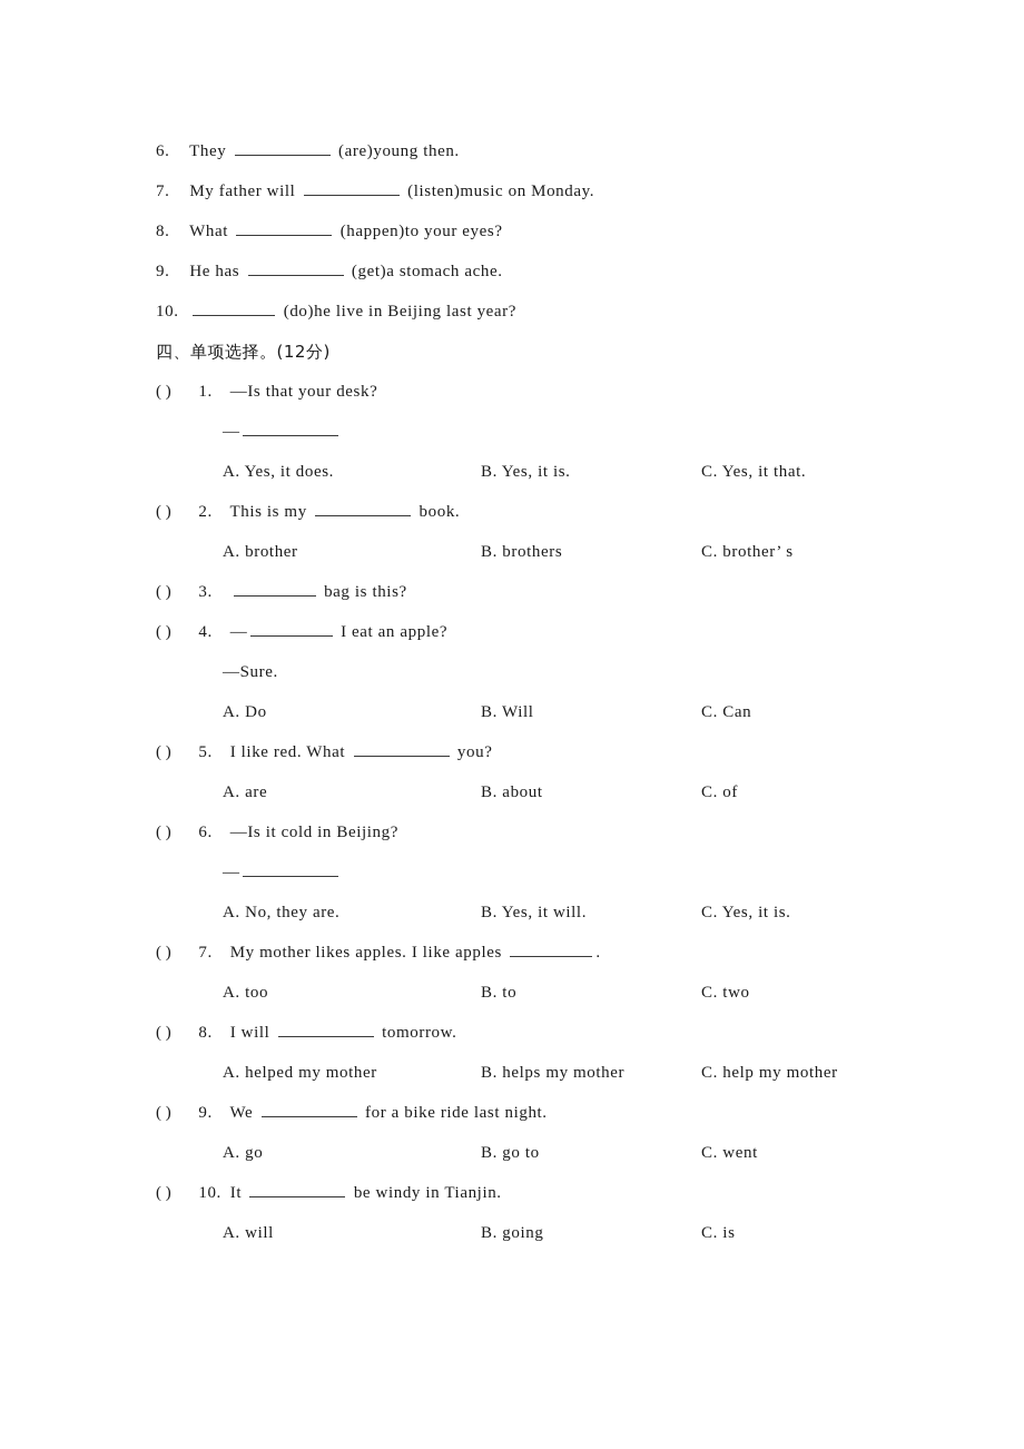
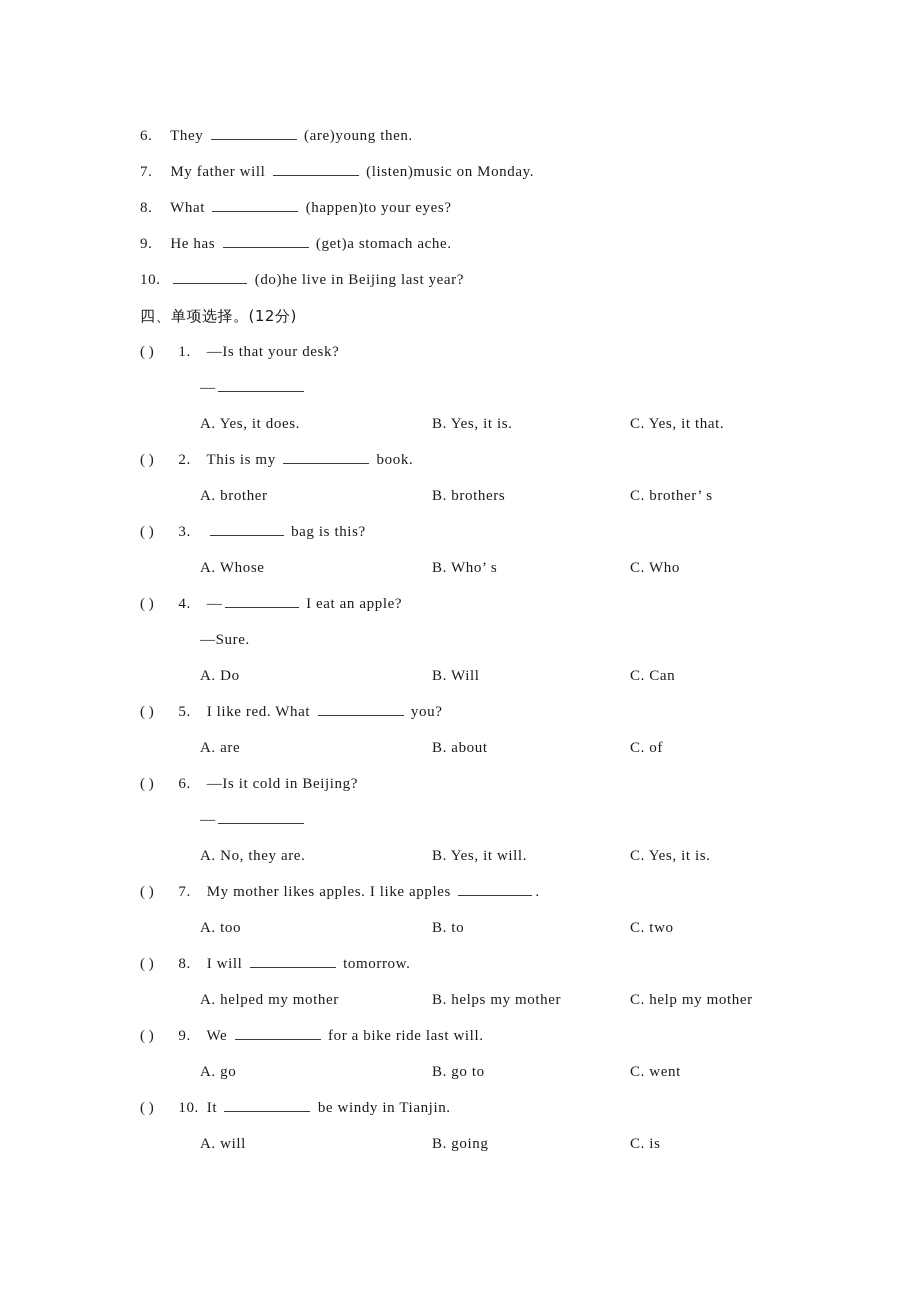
  6. They (are)young then.
  7. My father will (listen)music on Monday.
  8. What (happen)to your eyes?
  9. He has (get)a stomach ache.
  10. (do)he live in Beijing last year?
  四、单项选择。(12分)
  ( ) 1. —Is that your desk?
  —
  A. Yes, it does.
  B. Yes, it is.
  C. Yes, it that.
  ( ) 2. This is my book.
  A. brother
  B. brothers
  C. brother’ s
  ( ) 3. bag is this?
+ A. Whose
+ B. Who’ s
+ C. Who
  ( ) 4. — I eat an apple?
  —Sure.
  A. Do
  B. Will
  C. Can
  ( ) 5. I like red. What you?
  A. are
  B. about
  C. of
  ( ) 6. —Is it cold in Beijing?
  —
  A. No, they are.
  B. Yes, it will.
  C. Yes, it is.
  ( ) 7. My mother likes apples. I like apples .
  A. too
  B. to
  C. two
  ( ) 8. I will tomorrow.
  A. helped my mother
  B. helps my mother
  C. help my mother
- ( ) 9. We for a bike ride last night.
+ ( ) 9. We for a bike ride last will.
  A. go
  B. go to
  C. went
  ( ) 10. It be windy in Tianjin.
  A. will
  B. going
  C. is
